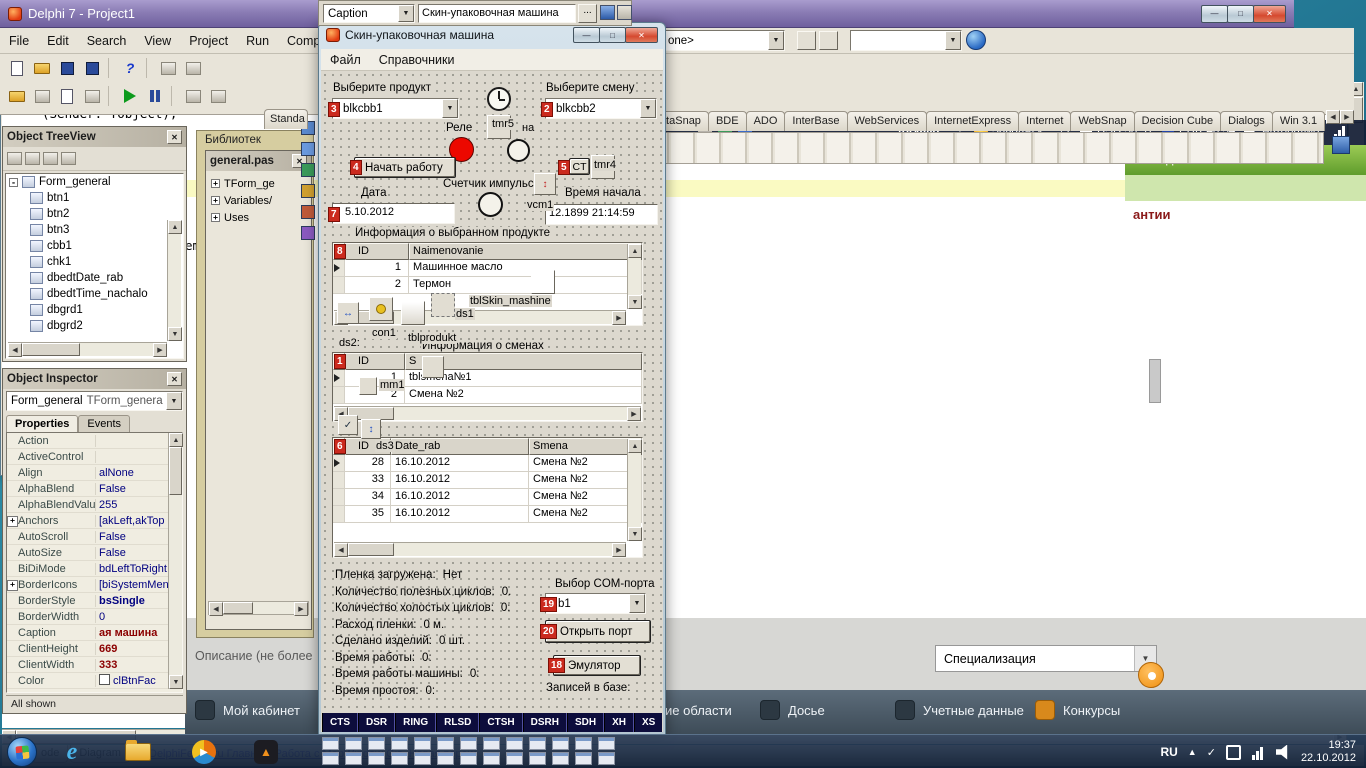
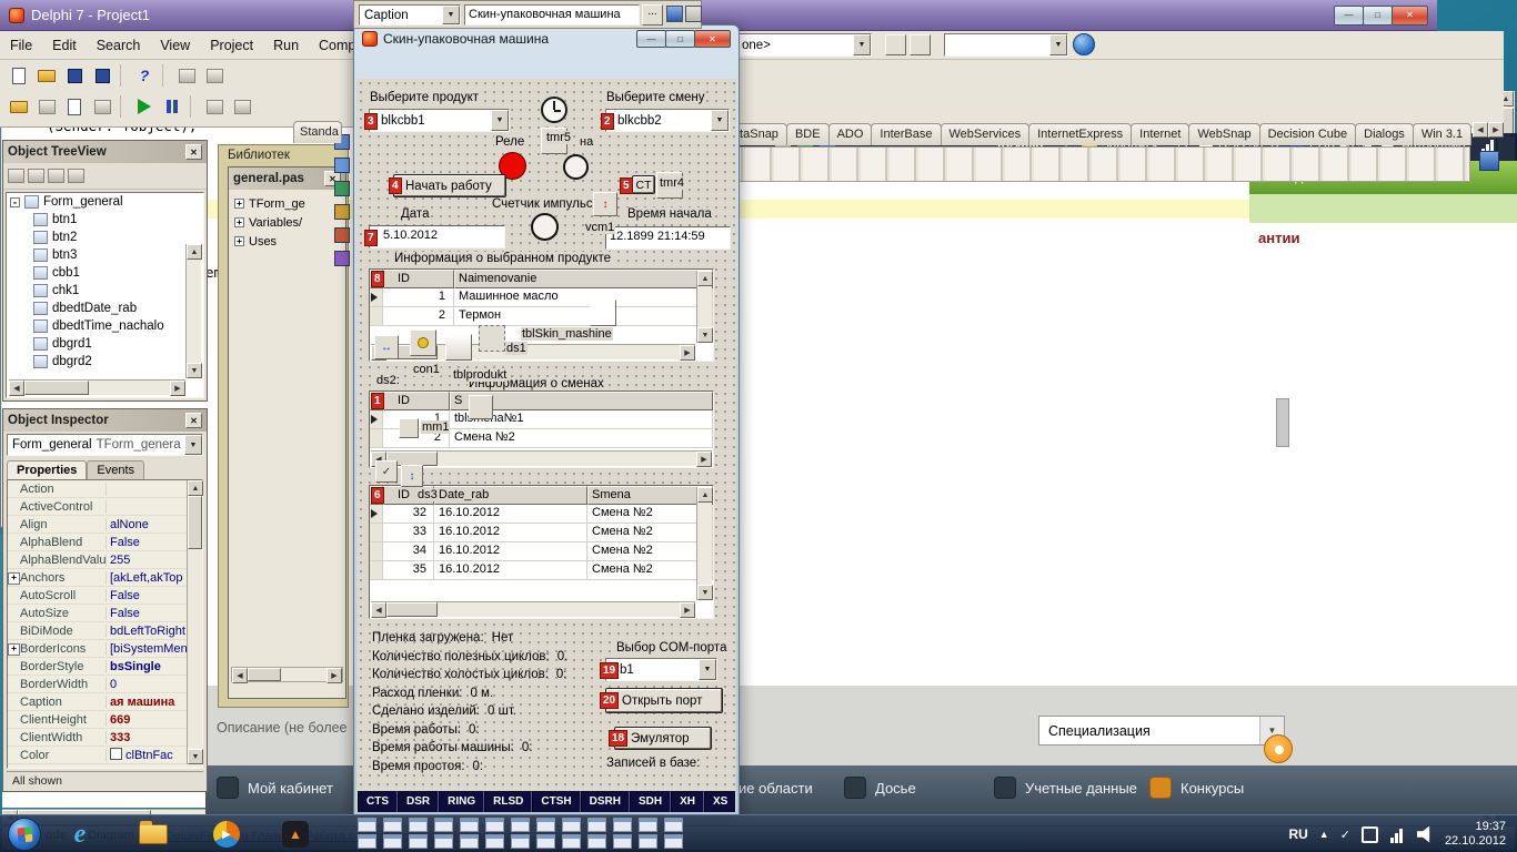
  антии
  Описание (не более
  Специализация
  ▼
  Мой кабинет
  ие области
  Досье
  Учетные данные
  Конкурсы
  torvalld
  Заволжск
  +1
  USD 30,91
  EUR 40,34
  Авторадио
  Библиотек
  general.pas
  ✕
  +
  TForm_ge
  +
  Variables/
  +
  Uses
  Delphi 7 - Project1
  —
  □
  ✕
  File
  Edit
  Search
  View
  Project
  Run
  Comp
  one>
  ?
  Standa
  taSnap
  BDE
  ADO
  InterBase
  WebServices
  InternetExpress
  Internet
  WebSnap
  Decision Cube
  Dialogs
  Win 3.1
  Caption
  Скин-упаковочная машина
  ...
  Object TreeView
  ✕
  -
  Form_general
  btn1
  btn2
  btn3
  cbb1
  chk1
  dbedtDate_rab
  dbedtTime_nachalo
  dbgrd1
  dbgrd2
  Object Inspector
  ✕
  Form_general
  TForm_genera
  Properties
  Events
  Action
  ActiveControl
  Align
  alNone
  AlphaBlend
  False
  AlphaBlendValu
  255
  Anchors
  [akLeft,akTop
  AutoScroll
  False
  AutoSize
  False
  BiDiMode
  bdLeftToRight
  BorderIcons
  [biSystemMen
  BorderStyle
  bsSingle
  BorderWidth
  0
  Caption
  ая машина
  ClientHeight
  669
  ClientWidth
  333
  Color
  clBtnFac
  All shown
  Скин-упаковочная машина
  —
  □
  ✕
- Файл
- Справочники
  Выберите продукт
  Выберите смену
  blkcbb1
  3
  blkcbb2
  2
  Реле
  tmr5
  на
  Начать работу
  4
  5
  CT
  tmr4
  Счетчик импульс
  ↕
  Дата
  Время начала
  5.10.2012
  7
  vcm1
  12.1899 21:14:59
  Информация о выбранном продукте
  ID
  Naimenovanie
  1
  Машинное масло
  2
  Термон
  8
  ↔
  tblSkin_mashine
  ds1
  con1
  tblprodukt
  ds2:
  Информация о сменах
  ID
  S
  1
  tblna№1
  2
  Смена №2
  1
  mm1
  ✓
  ↕
  ds3
  ID
  Date_rab
  Smena
- 28
+ 32
  16.10.2012
  Смена №2
  33
  16.10.2012
  Смена №2
  34
  16.10.2012
  Смена №2
  35
  16.10.2012
  Смена №2
  6
  Пленка загружена: Нет
  Количество полезных циклов: 0.
  Количество холостых циклов: 0:
  Расход пленки: 0 м.
  Сделано изделий: 0 шт.
  Время работы: 0:
  Время работы машины: 0:
  Время простоя: 0:
  Выбор COM-порта
  b1
  19
  Открыть порт
  20
  Эмулятор
  18
  Записей в базе:
  CTS
  DSR
  RING
  RLSD
  CTSH
  DSRH
  SDH
  XH
  XS
  e
  ▶
  ▲
  RU
  ▲
  ✓
  19:37
  22.10.2012
